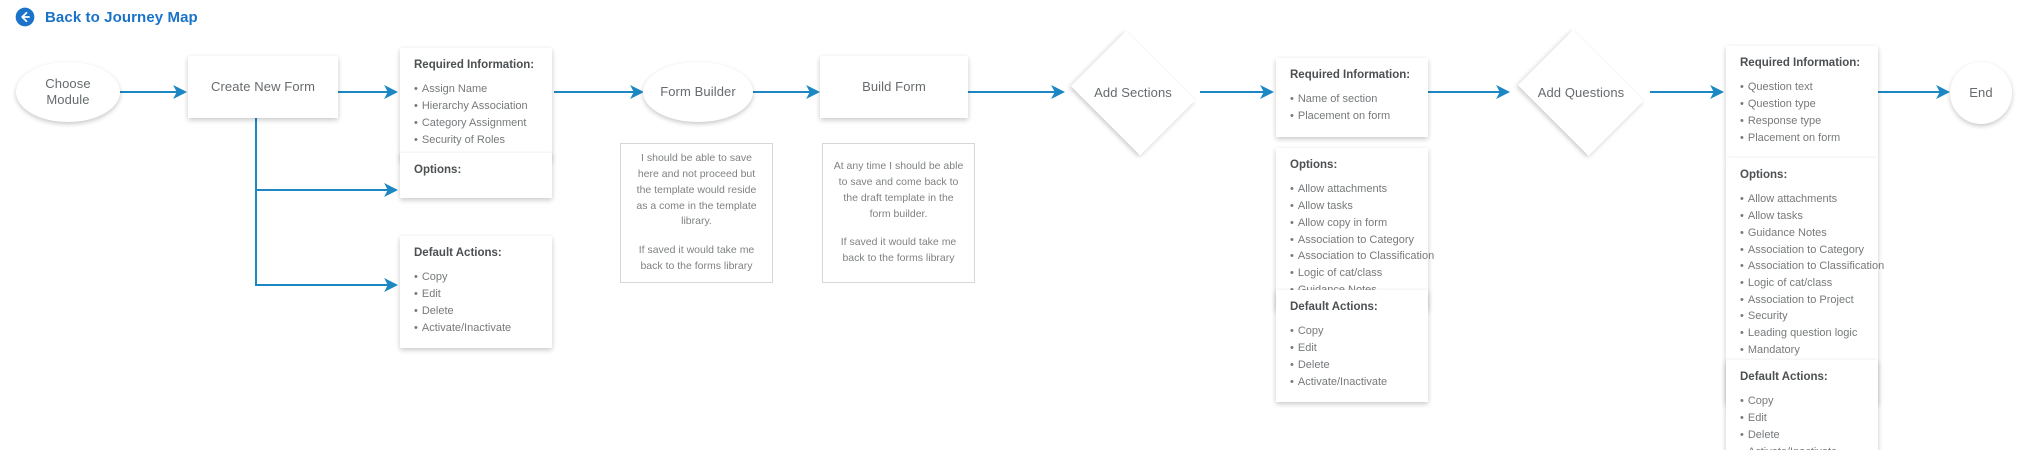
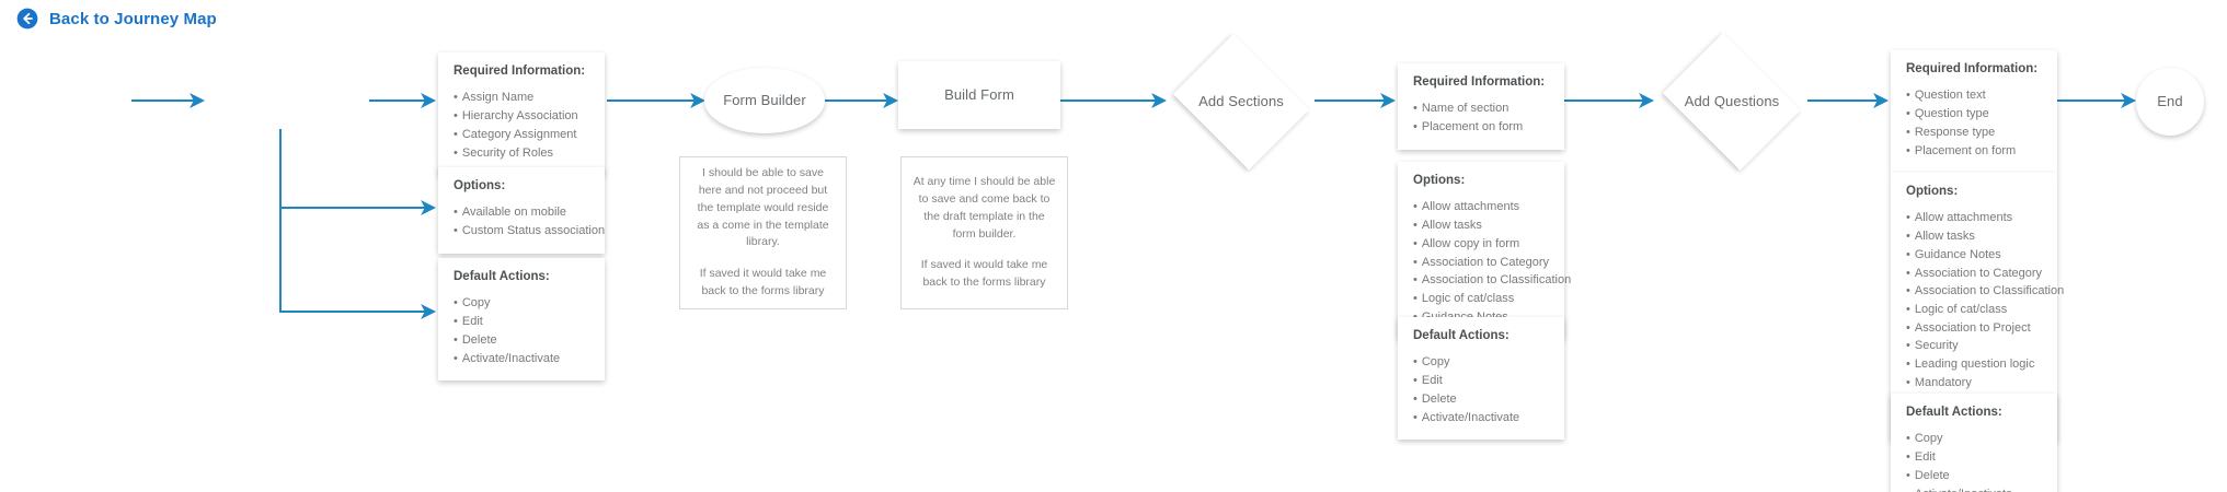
  Back to Journey Map
- Choose Module
- Create New Form
  Form Builder
  Build Form
  Add Sections
  Add Questions
  End
  Required Information:
  Assign Name
  Hierarchy Association
  Category Assignment
  Security of Roles
  Options:
+ Available on mobile
+ Custom Status association
  Default Actions:
  Copy
  Edit
  Delete
  Activate/Inactivate
  I should be able to save here and not proceed but the template would reside as a come in the template library.
  If saved it would take me back to the forms library
  At any time I should be able to save and come back to the draft template in the form builder.
  If saved it would take me back to the forms library
  Required Information:
  Name of section
  Placement on form
  Options:
  Allow attachments
  Allow tasks
  Allow copy in form
  Association to Category
  Association to Classification
  Logic of cat/class
  Default Actions:
  Copy
  Edit
  Delete
  Activate/Inactivate
  Required Information:
  Question text
  Question type
  Response type
  Placement on form
  Options:
  Allow attachments
  Allow tasks
  Guidance Notes
  Association to Category
  Association to Classification
  Logic of cat/class
  Association to Project
  Security
  Leading question logic
  Mandatory
  Default Actions:
  Copy
  Edit
  Delete
